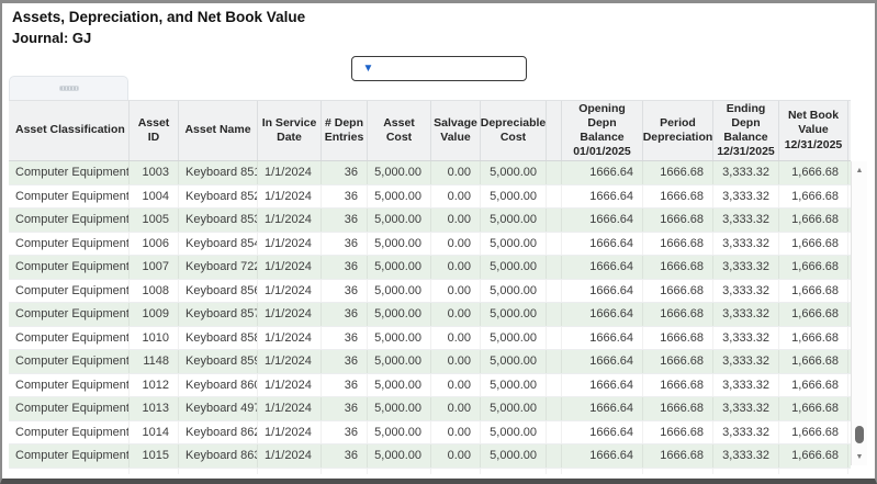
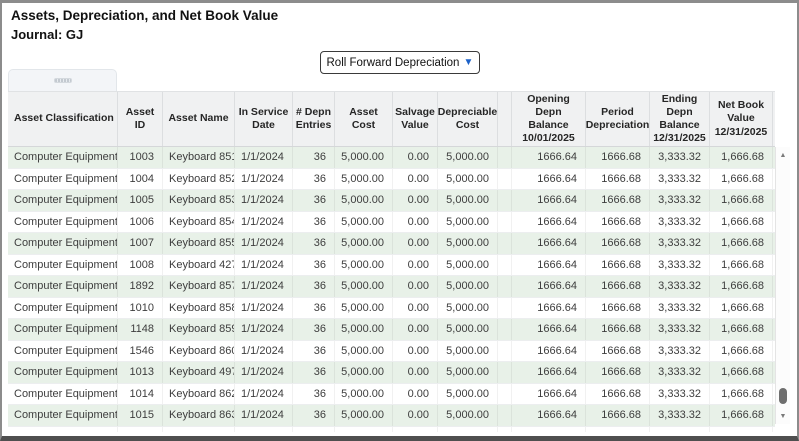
  Assets, Depreciation, and Net Book Value
  Journal: GJ
+ Roll Forward Depreciation
  ▼
  Asset Classification
  Asset ID
  Asset Name
  In Service Date
  # Depn Entries
  Asset Cost
  Salvage Value
  Depreciable Cost
- Opening Depn Balance 01/01/2025
+ Opening Depn Balance 10/01/2025
  Period Depreciation
  Ending Depn Balance 12/31/2025
  Net Book Value 12/31/2025
  Computer Equipment
  1003
  Keyboard 851
  1/1/2024
  36
  5,000.00
  0.00
  5,000.00
  1666.64
  1666.68
  3,333.32
  1,666.68
  Computer Equipment
  1004
  Keyboard 852
  1/1/2024
  36
  5,000.00
  0.00
  5,000.00
  1666.64
  1666.68
  3,333.32
  1,666.68
  Computer Equipment
  1005
  Keyboard 853
  1/1/2024
  36
  5,000.00
  0.00
  5,000.00
  1666.64
  1666.68
  3,333.32
  1,666.68
  Computer Equipment
  1006
  Keyboard 854
  1/1/2024
  36
  5,000.00
  0.00
  5,000.00
  1666.64
  1666.68
  3,333.32
  1,666.68
  Computer Equipment
  1007
- Keyboard 722
+ Keyboard 855
  1/1/2024
  36
  5,000.00
  0.00
  5,000.00
  1666.64
  1666.68
  3,333.32
  1,666.68
  Computer Equipment
  1008
- Keyboard 856
+ Keyboard 427
  1/1/2024
  36
  5,000.00
  0.00
  5,000.00
  1666.64
  1666.68
  3,333.32
  1,666.68
  Computer Equipment
- 1009
+ 1892
  Keyboard 857
  1/1/2024
  36
  5,000.00
  0.00
  5,000.00
  1666.64
  1666.68
  3,333.32
  1,666.68
  Computer Equipment
  1010
  Keyboard 858
  1/1/2024
  36
  5,000.00
  0.00
  5,000.00
  1666.64
  1666.68
  3,333.32
  1,666.68
  Computer Equipment
  1148
  Keyboard 859
  1/1/2024
  36
  5,000.00
  0.00
  5,000.00
  1666.64
  1666.68
  3,333.32
  1,666.68
  Computer Equipment
- 1012
+ 1546
  Keyboard 860
  1/1/2024
  36
  5,000.00
  0.00
  5,000.00
  1666.64
  1666.68
  3,333.32
  1,666.68
  Computer Equipment
  1013
  Keyboard 497
  1/1/2024
  36
  5,000.00
  0.00
  5,000.00
  1666.64
  1666.68
  3,333.32
  1,666.68
  Computer Equipment
  1014
  Keyboard 862
  1/1/2024
  36
  5,000.00
  0.00
  5,000.00
  1666.64
  1666.68
  3,333.32
  1,666.68
  Computer Equipment
  1015
  Keyboard 863
  1/1/2024
  36
  5,000.00
  0.00
  5,000.00
  1666.64
  1666.68
  3,333.32
  1,666.68
